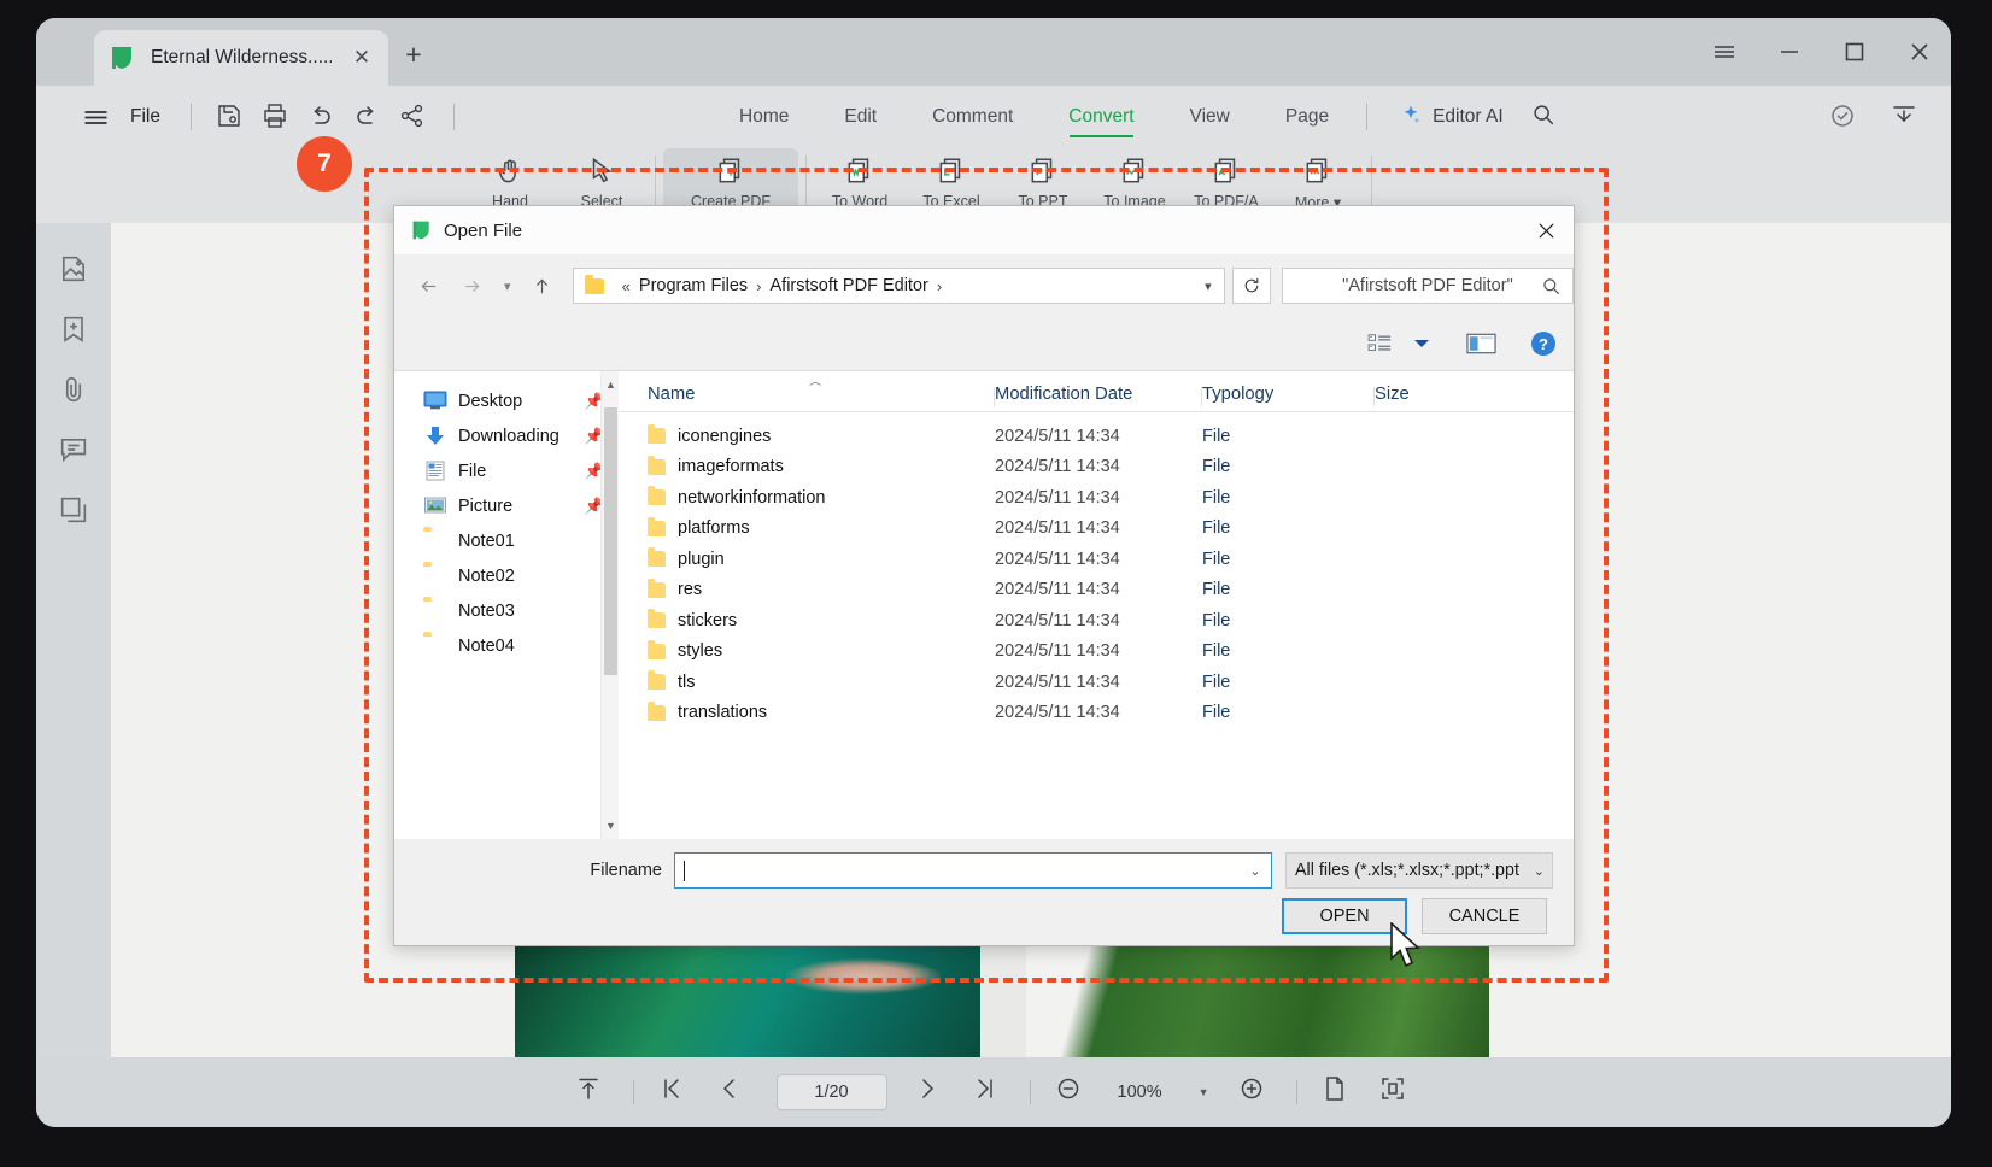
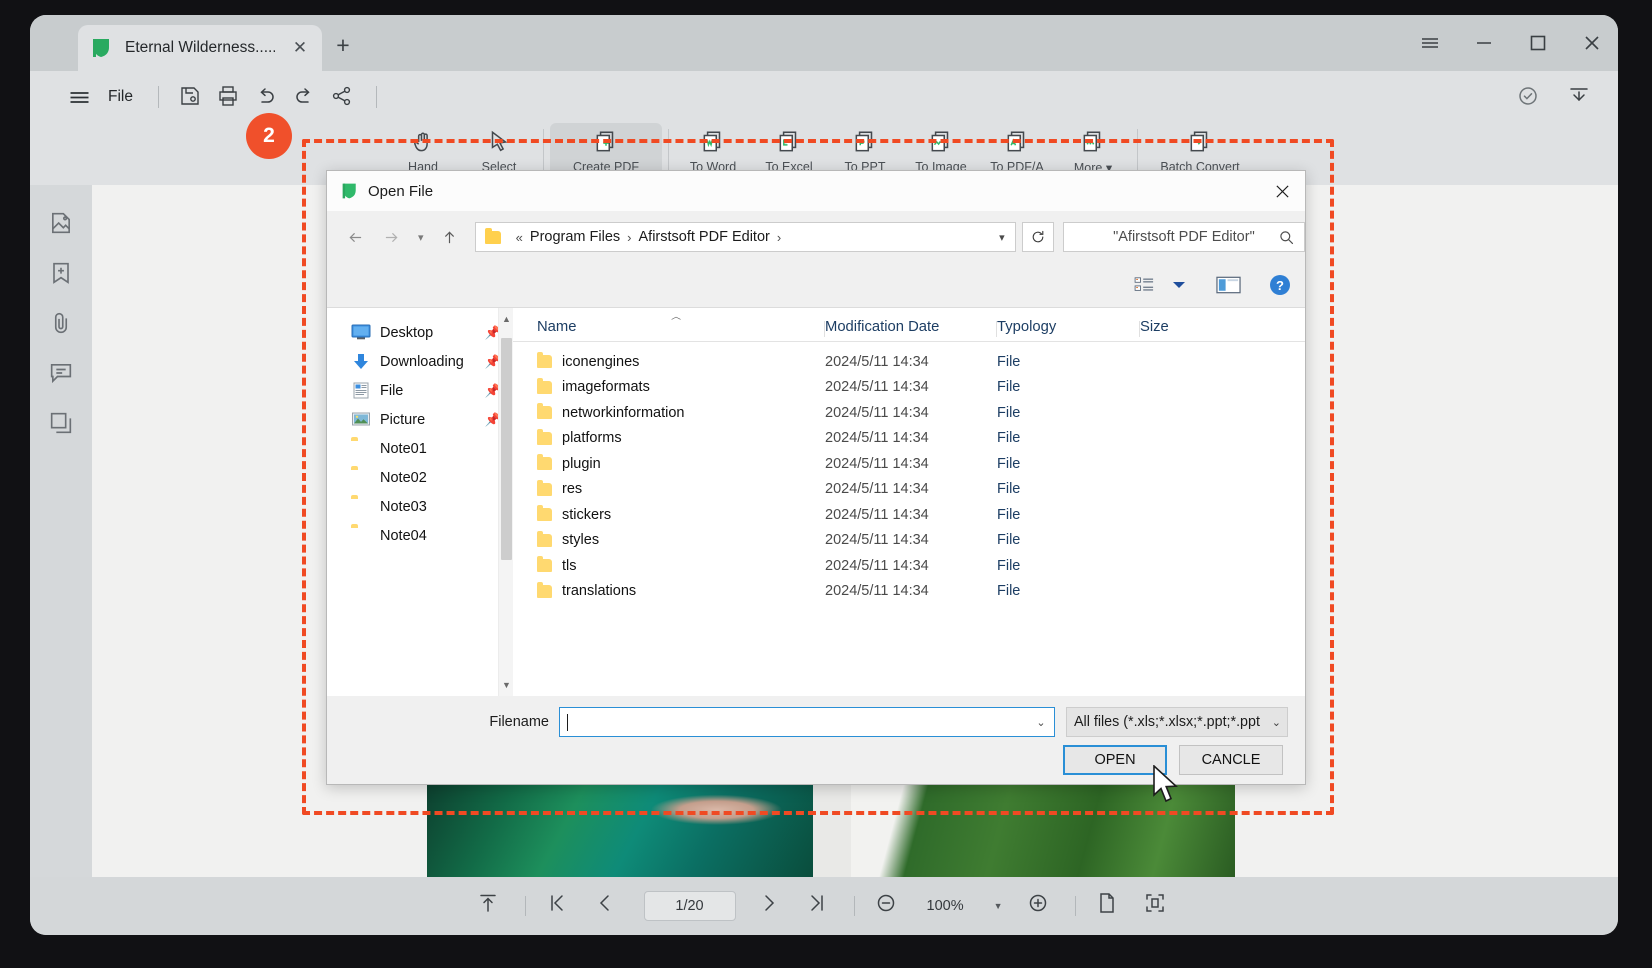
  Eternal Wilderness.....
  ✕
  +
  File
- Home
- Edit
- Comment
- Convert
- View
- Page
- Editor AI
  Hand
  Select
  Create PDF
  To Word
  To Excel
  To PPT
  To Image
  To PDF/A
  More ▾
+ Batch Convert
  1/20
  100%
  ▼
- 7
+ 2
  Open File
  ▾
  «
  Program Files
  ›
  Afirstsoft PDF Editor
  ›
  ▾
  "Afirstsoft PDF Editor"
  ?
  Desktop
  📌
  Downloading
  📌
  File
  📌
  Picture
  📌
  Note01
  Note02
  Note03
  Note04
  ▲
  ▼
  Name
  Modification Date
  Typology
  Size
  ︿
  iconengines
  2024/5/11 14:34
  File
  imageformats
  2024/5/11 14:34
  File
  networkinformation
  2024/5/11 14:34
  File
  platforms
  2024/5/11 14:34
  File
  plugin
  2024/5/11 14:34
  File
  res
  2024/5/11 14:34
  File
  stickers
  2024/5/11 14:34
  File
  styles
  2024/5/11 14:34
  File
  tls
  2024/5/11 14:34
  File
  translations
  2024/5/11 14:34
  File
  Filename
  ⌄
  All files (*.xls;*.xlsx;*.ppt;*.ppt
  ⌄
  OPEN
  CANCLE
